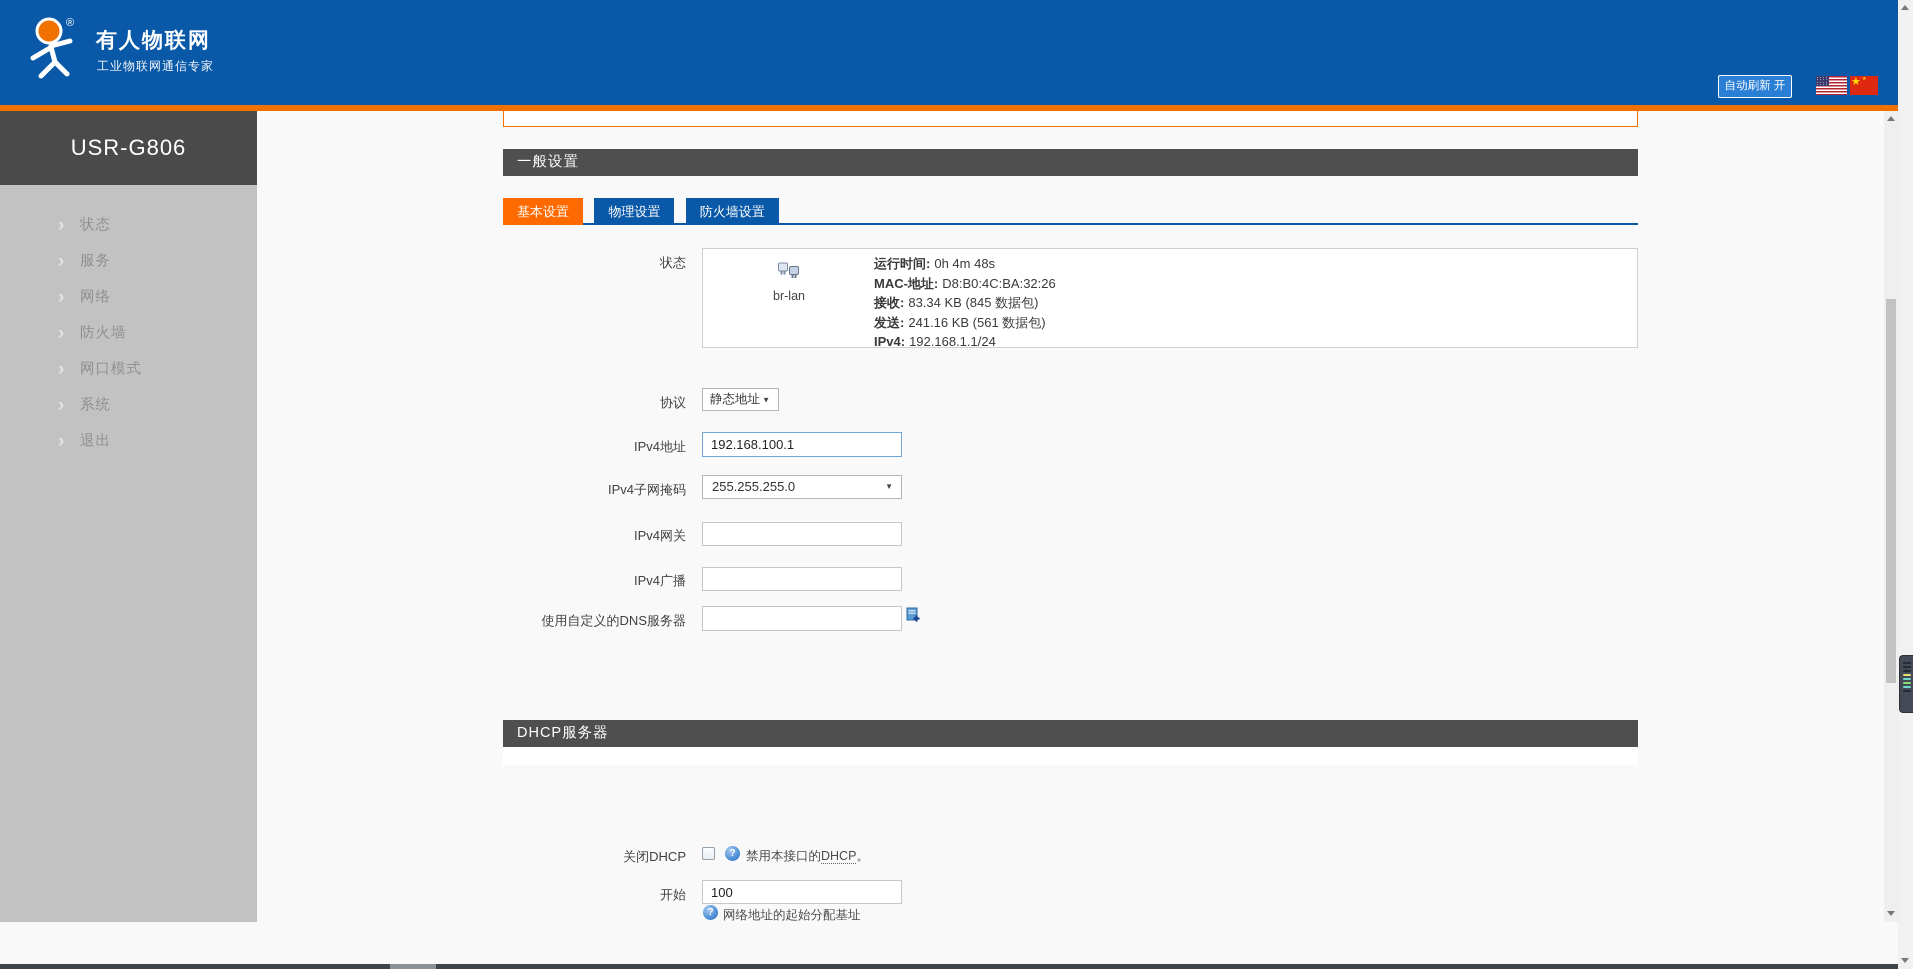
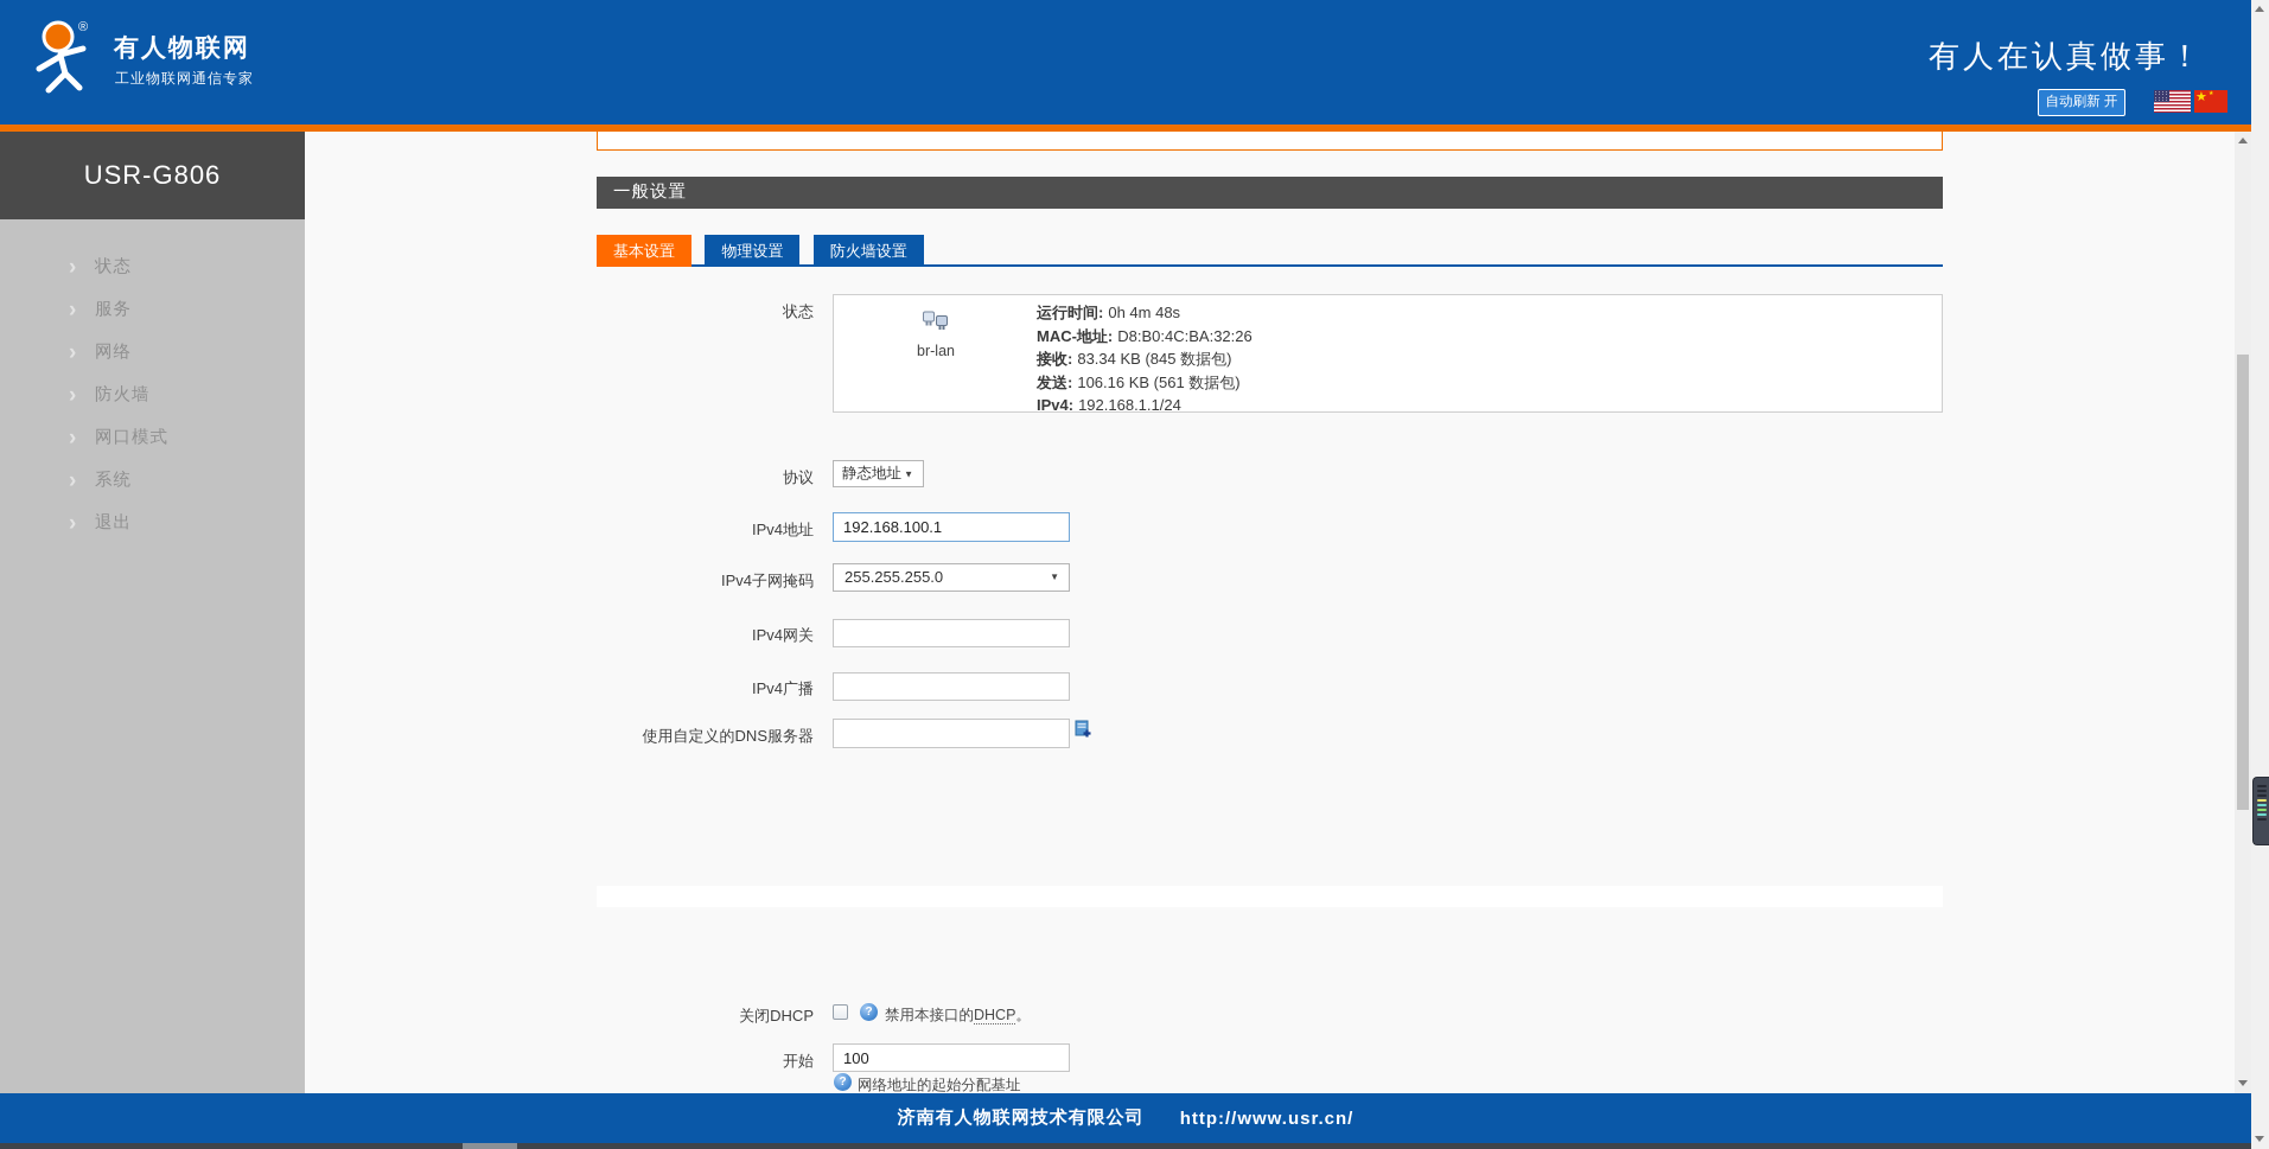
  ®
  有人物联网
  工业物联网通信专家
+ 有人在认真做事！
  自动刷新 开
  ★
  USR-G806
  ›
  状态
  ›
  服务
  ›
  网络
  ›
  防火墙
  ›
  网口模式
  ›
  系统
  ›
  退出
  一般设置
  基本设置 物理设置 防火墙设置
  状态
  br-lan
  运行时间: 0h 4m 48s
  MAC-地址: D8:B0:4C:BA:32:26
  接收: 83.34 KB (845 数据包)
- 发送: 241.16 KB (561 数据包)
+ 发送: 106.16 KB (561 数据包)
  IPv4: 192.168.1.1/24
  协议
  静态地址
  ▼
  IPv4地址
  192.168.100.1
  IPv4子网掩码
  255.255.255.0
  ▼
  IPv4网关
  IPv4广播
  使用自定义的DNS服务器
- DHCP服务器
  关闭DHCP
  ?
  禁用本接口的DHCP。
  开始
  100
  ?
  网络地址的起始分配基址
+ 济南有人物联网技术有限公司
+ http://www.usr.cn/
